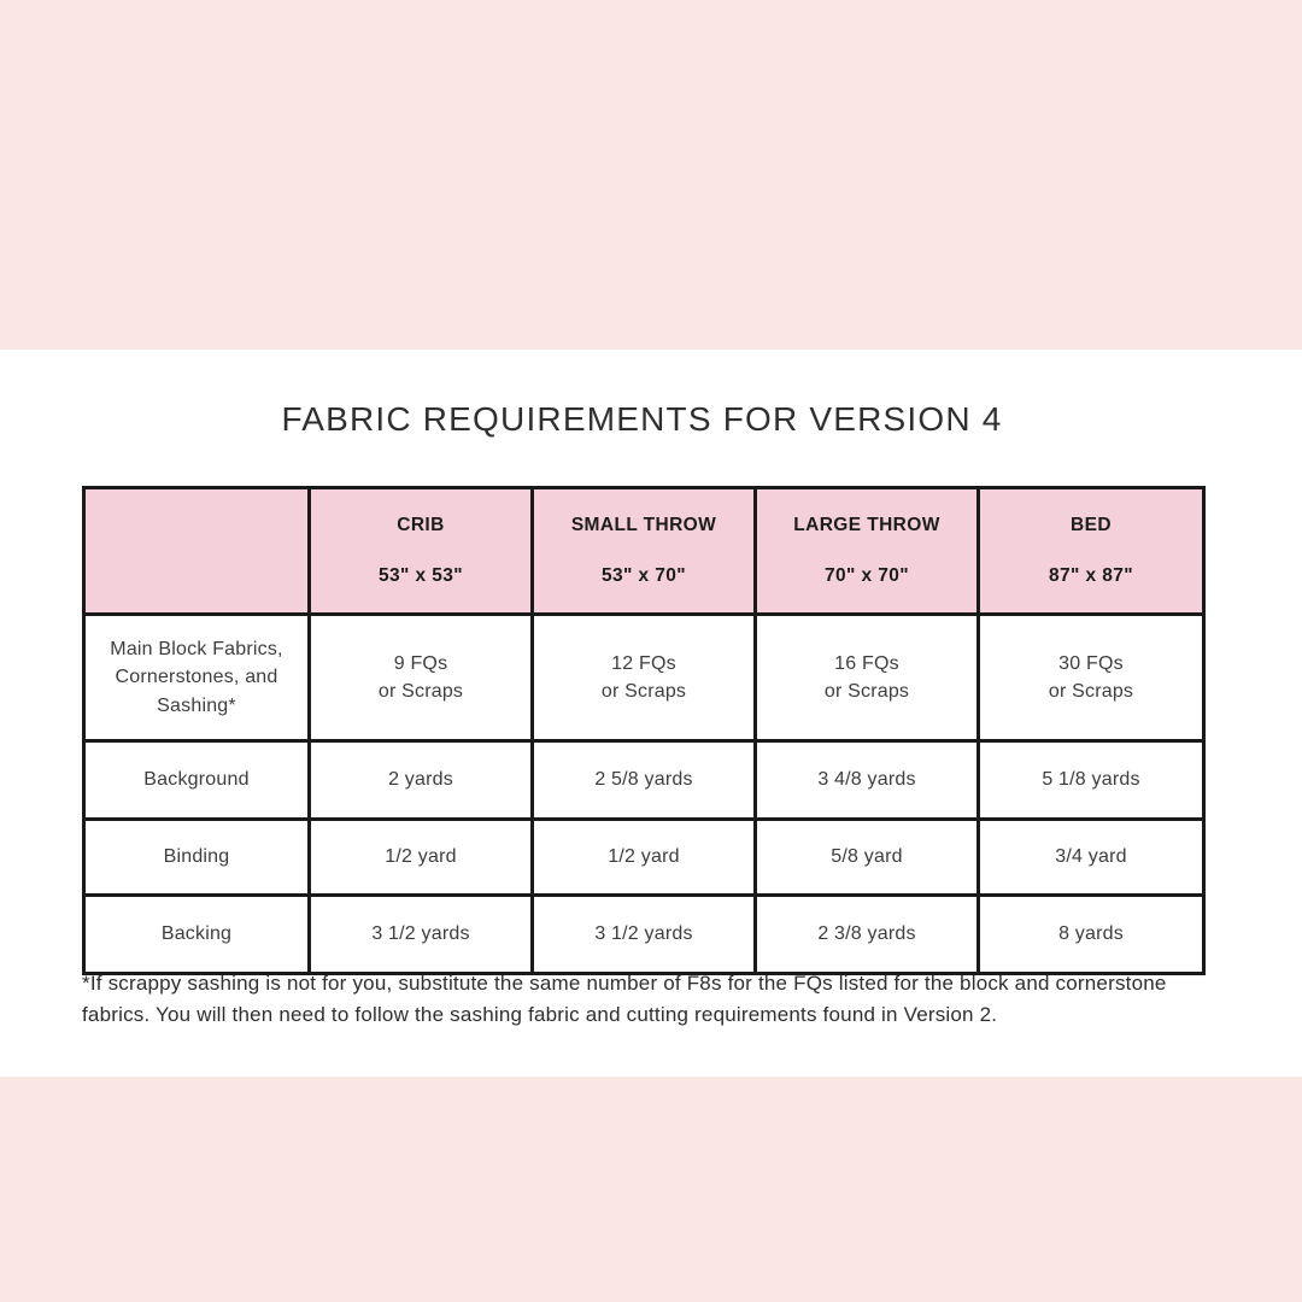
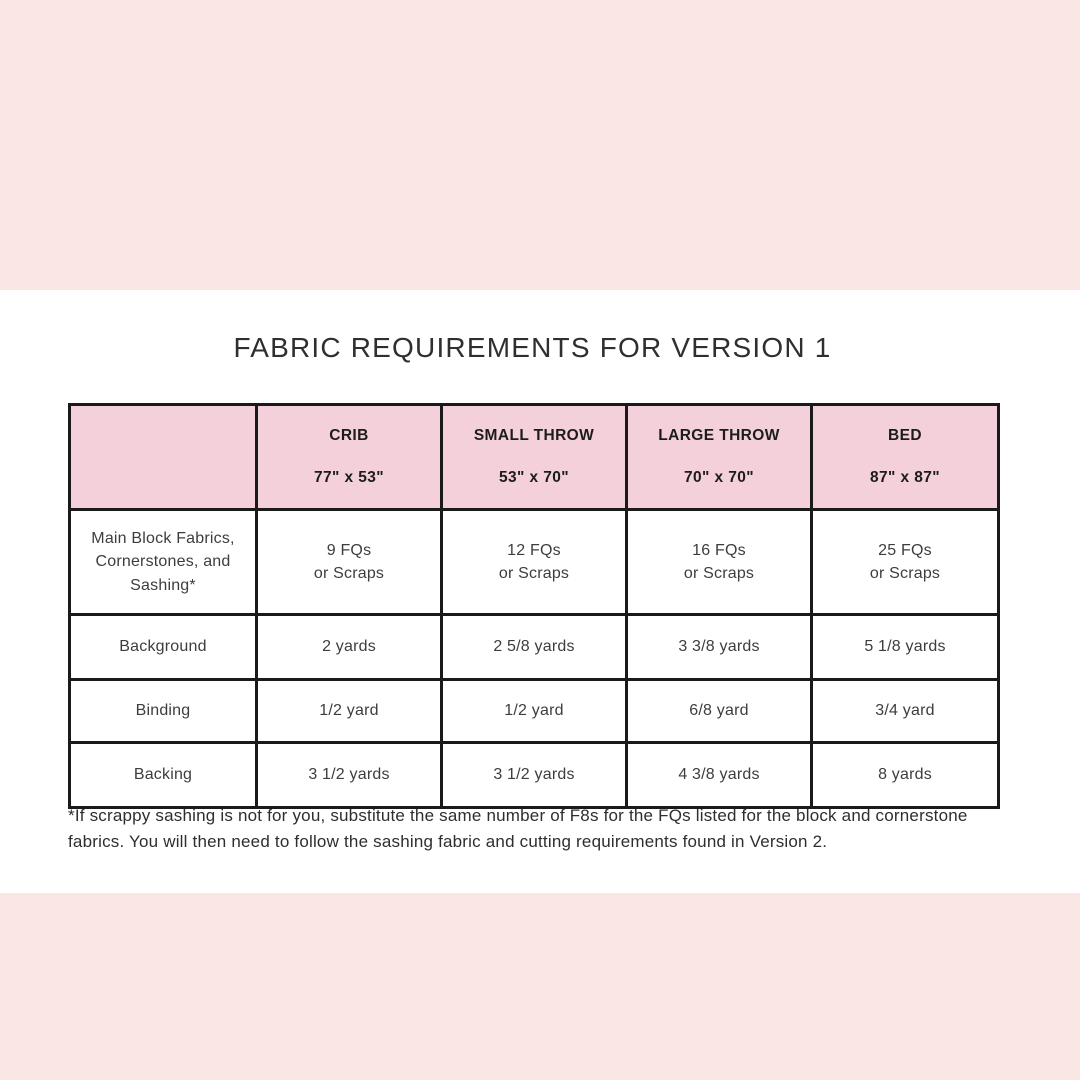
- FABRIC REQUIREMENTS FOR VERSION 4
+ FABRIC REQUIREMENTS FOR VERSION 1
- 	CRIB 53" x 53"	SMALL THROW 53" x 70"	LARGE THROW 70" x 70"	BED 87" x 87"
+ 	CRIB 77" x 53"	SMALL THROW 53" x 70"	LARGE THROW 70" x 70"	BED 87" x 87"
- Main Block Fabrics, Cornerstones, and Sashing*	9 FQs or Scraps	12 FQs or Scraps	16 FQs or Scraps	30 FQs or Scraps
+ Main Block Fabrics, Cornerstones, and Sashing*	9 FQs or Scraps	12 FQs or Scraps	16 FQs or Scraps	25 FQs or Scraps
- Background	2 yards	2 5/8 yards	3 4/8 yards	5 1/8 yards
+ Background	2 yards	2 5/8 yards	3 3/8 yards	5 1/8 yards
- Binding	1/2 yard	1/2 yard	5/8 yard	3/4 yard
+ Binding	1/2 yard	1/2 yard	6/8 yard	3/4 yard
- Backing	3 1/2 yards	3 1/2 yards	2 3/8 yards	8 yards
+ Backing	3 1/2 yards	3 1/2 yards	4 3/8 yards	8 yards
  *If scrappy sashing is not for you, substitute the same number of F8s for the FQs listed for the block and cornerstone
  fabrics. You will then need to follow the sashing fabric and cutting requirements found in Version 2.
